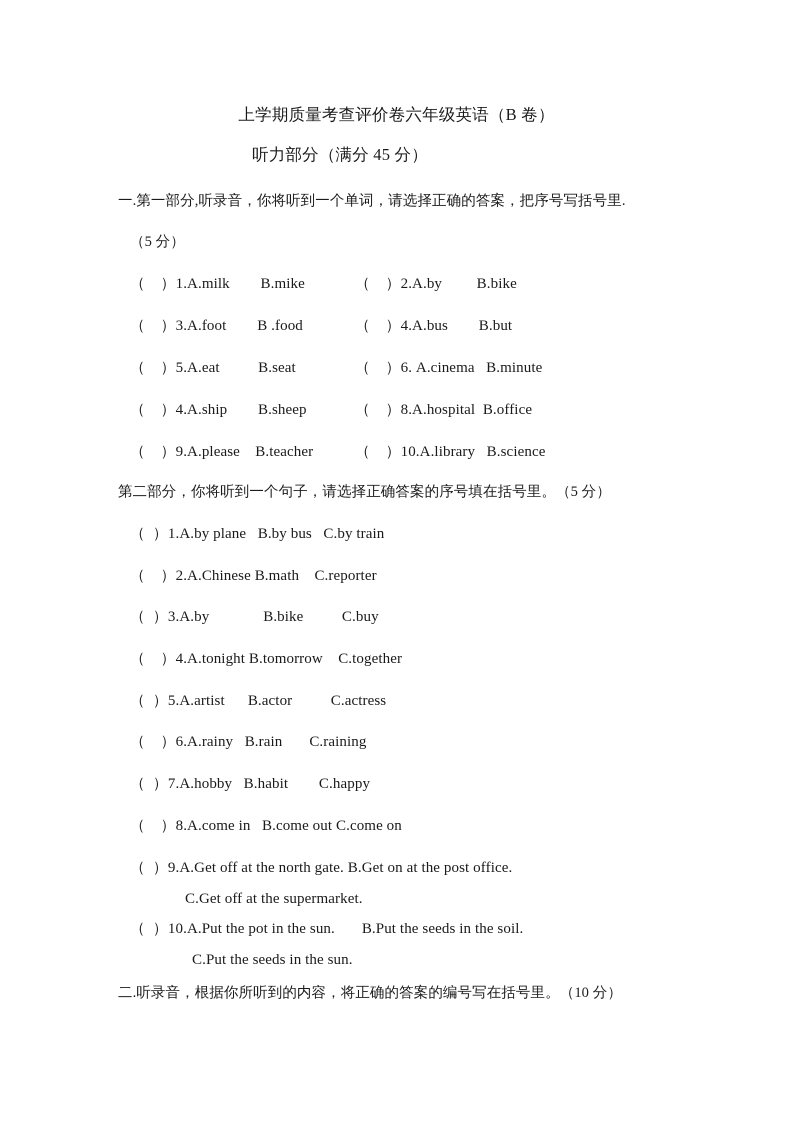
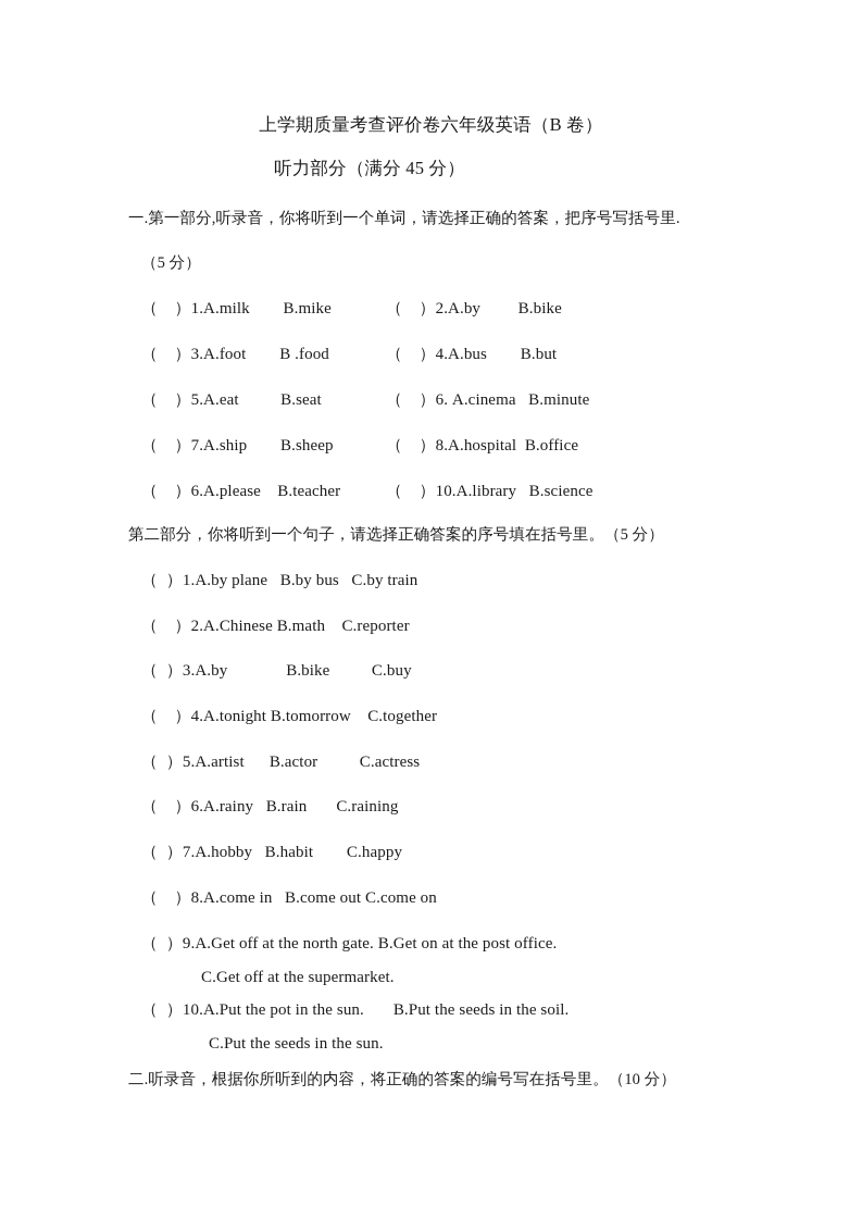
  上学期质量考查评价卷六年级英语（B 卷）
  听力部分（满分 45 分）
  一.第一部分,听录音，你将听到一个单词，请选择正确的答案，把序号写括号里.
  （5 分）
  （ ）1.A.milk B.mike
  （ ）2.A.by B.bike
  （ ）3.A.foot B .food
  （ ）4.A.bus B.but
  （ ）5.A.eat B.seat
  （ ）6. A.cinema B.minute
- （ ）4.A.ship B.sheep
+ （ ）7.A.ship B.sheep
  （ ）8.A.hospital B.office
- （ ）9.A.please B.teacher
+ （ ）6.A.please B.teacher
  （ ）10.A.library B.science
  第二部分，你将听到一个句子，请选择正确答案的序号填在括号里。（5 分）
  （ ）1.A.by plane B.by bus C.by train
  （ ）2.A.Chinese B.math C.reporter
  （ ）3.A.by B.bike C.buy
  （ ）4.A.tonight B.tomorrow C.together
  （ ）5.A.artist B.actor C.actress
  （ ）6.A.rainy B.rain C.raining
  （ ）7.A.hobby B.habit C.happy
  （ ）8.A.come in B.come out C.come on
  （ ）9.A.Get off at the north gate. B.Get on at the post office.
  C.Get off at the supermarket.
  （ ）10.A.Put the pot in the sun. B.Put the seeds in the soil.
  C.Put the seeds in the sun.
  二.听录音，根据你所听到的内容，将正确的答案的编号写在括号里。（10 分）
